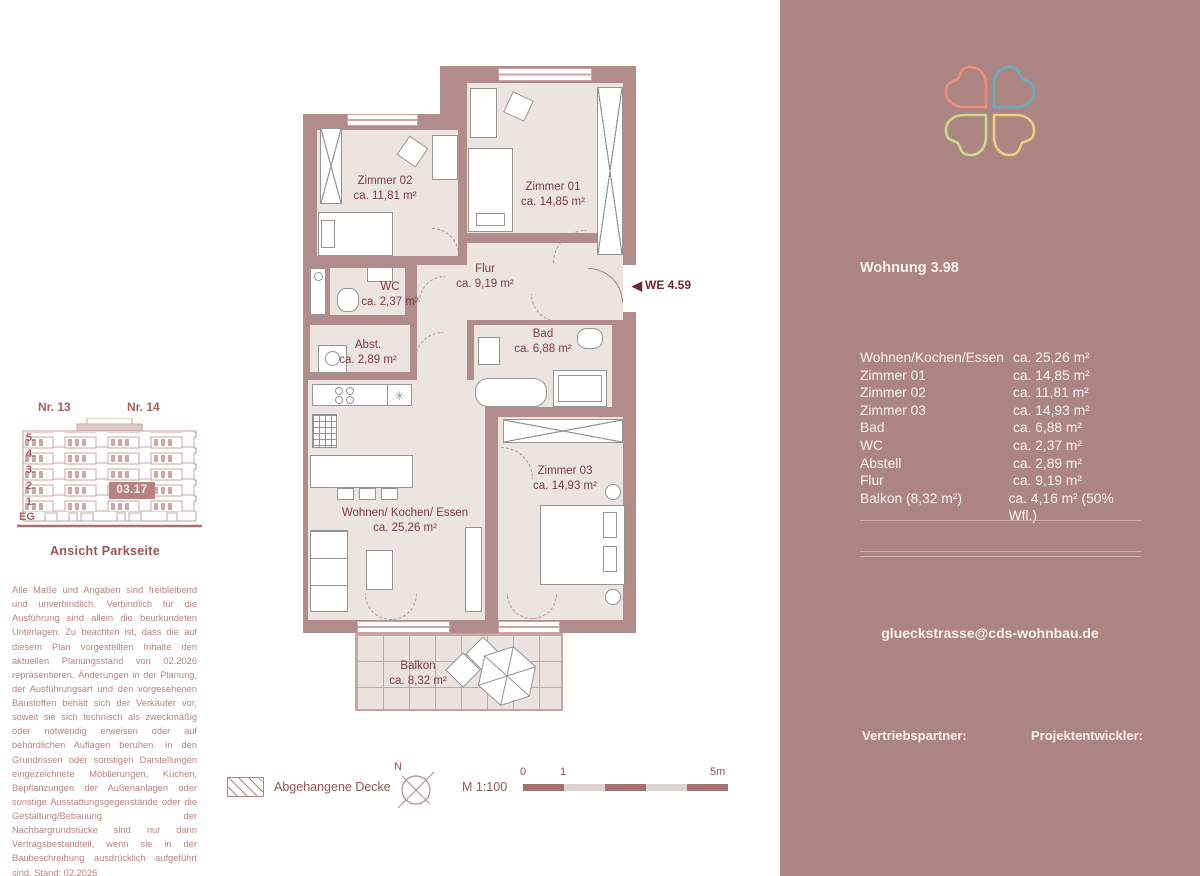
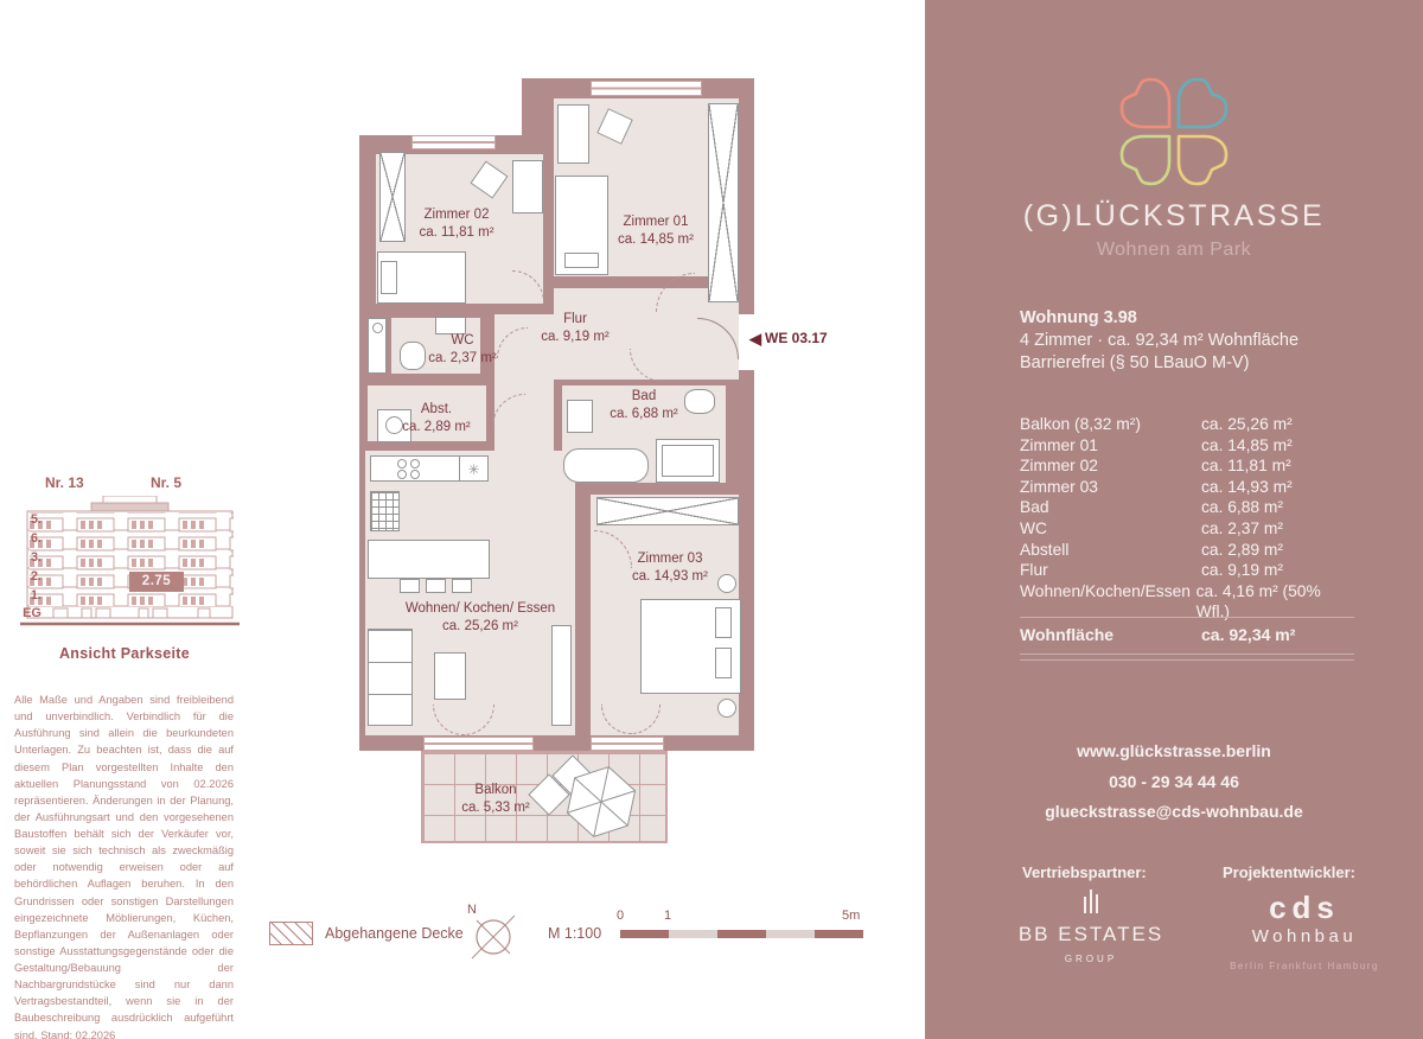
  ✳
  Zimmer 02
  ca. 11,81 m²
  Zimmer 01
  ca. 14,85 m²
  WC
  ca. 2,37 m²
  Abst.
  ca. 2,89 m²
  Flur
  ca. 9,19 m²
  Bad
  ca. 6,88 m²
  Wohnen/ Kochen/ Essen
  ca. 25,26 m²
  Zimmer 03
  ca. 14,93 m²
  Balkon
- ca. 8,32 m²
+ ca. 5,33 m²
  ◀
- WE 4.59
+ WE 03.17
  Nr. 13
- Nr. 14
+ Nr. 5
  5.
- 4.
+ 6.
  3.
  2.
  1.
  EG
- 03.17
+ 2.75
  Ansicht Parkseite
  Alle Maße und Angaben sind freibleibend und unverbindlich. Verbindlich für die Ausführung sind allein die beurkundeten Unterlagen. Zu beachten ist, dass die auf diesem Plan vorgestellten Inhalte den aktuellen Planungsstand von 02.2026 repräsentieren. Änderungen in der Planung, der Ausführungsart und den vorgesehenen Baustoffen behält sich der Verkäufer vor, soweit sie sich technisch als zweckmäßig oder notwendig erweisen oder auf behördlichen Auflagen beruhen. In den Grundrissen oder sonstigen Darstellungen eingezeichnete Möblierungen, Küchen, Bepflanzungen der Außenanlagen oder sonstige Ausstattungsgegenstände oder die Gestaltung/Bebauung der Nachbargrundstücke sind nur dann Vertragsbestandteil, wenn sie in der Baubeschreibung ausdrücklich aufgeführt sind. Stand: 02.2026
  Abgehangene Decke
  N
  M 1:100
  0
  1
  5m
+ (G)LÜCKSTRASSE
+ Wohnen am Park
  Wohnung 3.98
+ 4 Zimmer · ca. 92,34 m² Wohnfläche
+ Barrierefrei (§ 50 LBauO M-V)
- Wohnen/Kochen/Essen
+ Balkon (8,32 m²)
  ca. 25,26 m²
  Zimmer 01
  ca. 14,85 m²
  Zimmer 02
  ca. 11,81 m²
  Zimmer 03
  ca. 14,93 m²
  Bad
  ca. 6,88 m²
  WC
  ca. 2,37 m²
  Abstell
  ca. 2,89 m²
  Flur
  ca. 9,19 m²
- Balkon (8,32 m²)
+ Wohnen/Kochen/Essen
  ca. 4,16 m² (50% Wfl.)
+ Wohnfläche
+ ca. 92,34 m²
+ www.glückstrasse.berlin
+ 030 - 29 34 44 46
  glueckstrasse@cds-wohnbau.de
  Vertriebspartner:
  Projektentwickler:
+ BB ESTATES
+ GROUP
+ cds
+ Wohnbau
+ Berlin Frankfurt Hamburg
